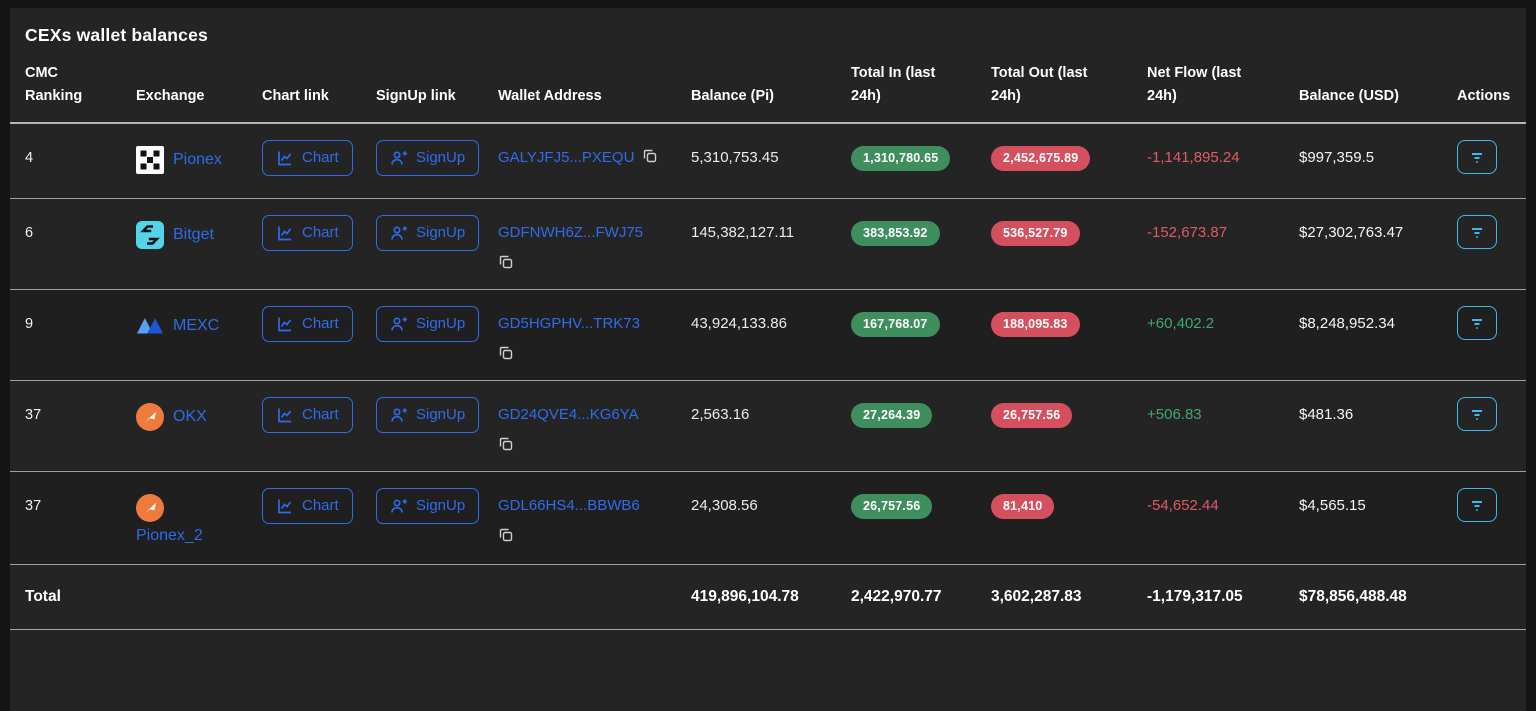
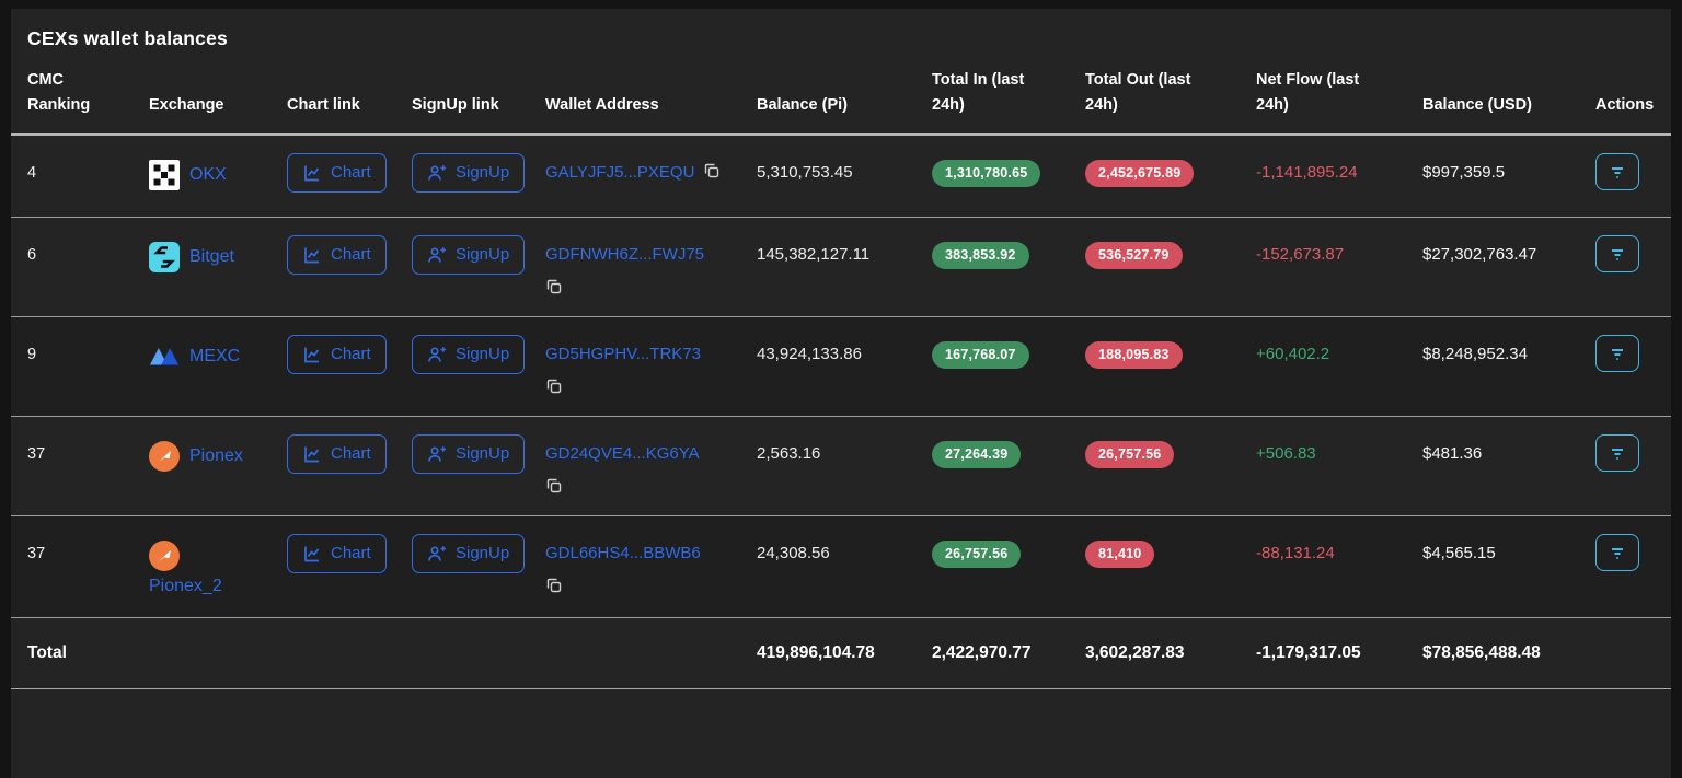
  CEXs wallet balances
  CMC Ranking	Exchange	Chart link	SignUp link	Wallet Address	Balance (Pi)	Total In (last 24h)	Total Out (last 24h)	Net Flow (last 24h)	Balance (USD)	Actions
- 4	Pionex	Chart	SignUp	GALYJFJ5...PXEQU	5,310,753.45	1,310,780.65	2,452,675.89	-1,141,895.24	$997,359.5
+ 4	OKX	Chart	SignUp	GALYJFJ5...PXEQU	5,310,753.45	1,310,780.65	2,452,675.89	-1,141,895.24	$997,359.5
  6	Bitget	Chart	SignUp	GDFNWH6Z...FWJ75	145,382,127.11	383,853.92	536,527.79	-152,673.87	$27,302,763.47
  9	MEXC	Chart	SignUp	GD5HGPHV...TRK73	43,924,133.86	167,768.07	188,095.83	+60,402.2	$8,248,952.34
- 37	OKX	Chart	SignUp	GD24QVE4...KG6YA	2,563.16	27,264.39	26,757.56	+506.83	$481.36
+ 37	Pionex	Chart	SignUp	GD24QVE4...KG6YA	2,563.16	27,264.39	26,757.56	+506.83	$481.36
- 37	Pionex_2	Chart	SignUp	GDL66HS4...BBWB6	24,308.56	26,757.56	81,410	-54,652.44	$4,565.15
+ 37	Pionex_2	Chart	SignUp	GDL66HS4...BBWB6	24,308.56	26,757.56	81,410	-88,131.24	$4,565.15
  Total					419,896,104.78	2,422,970.77	3,602,287.83	-1,179,317.05	$78,856,488.48
